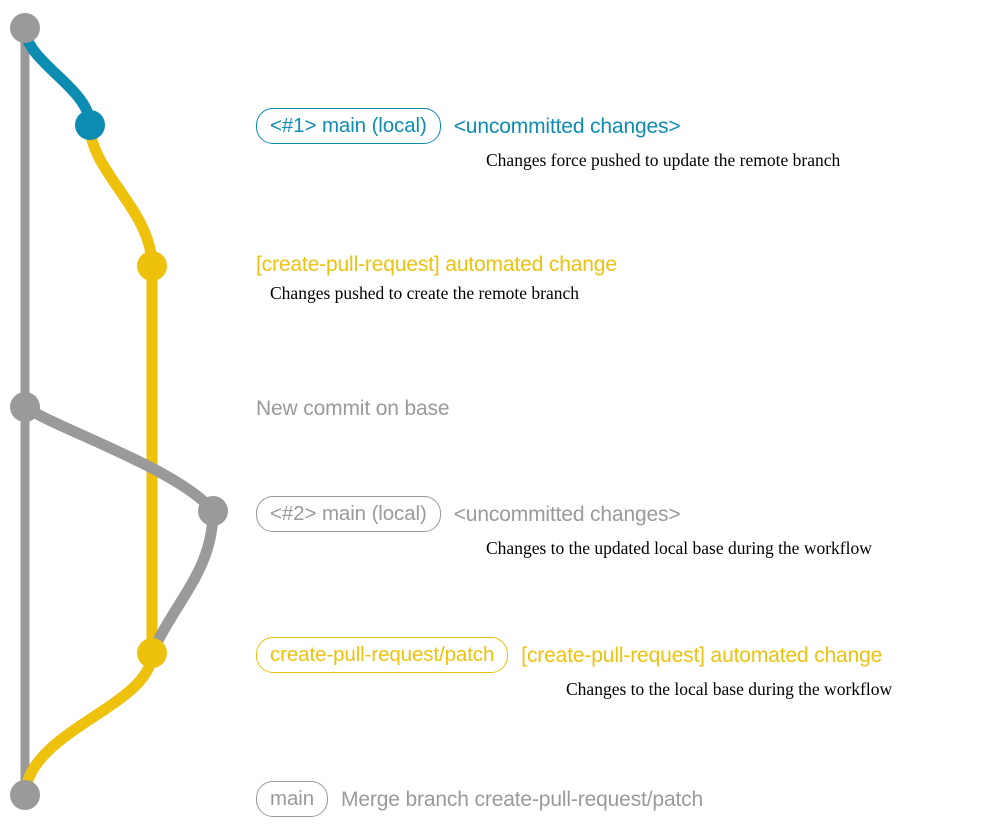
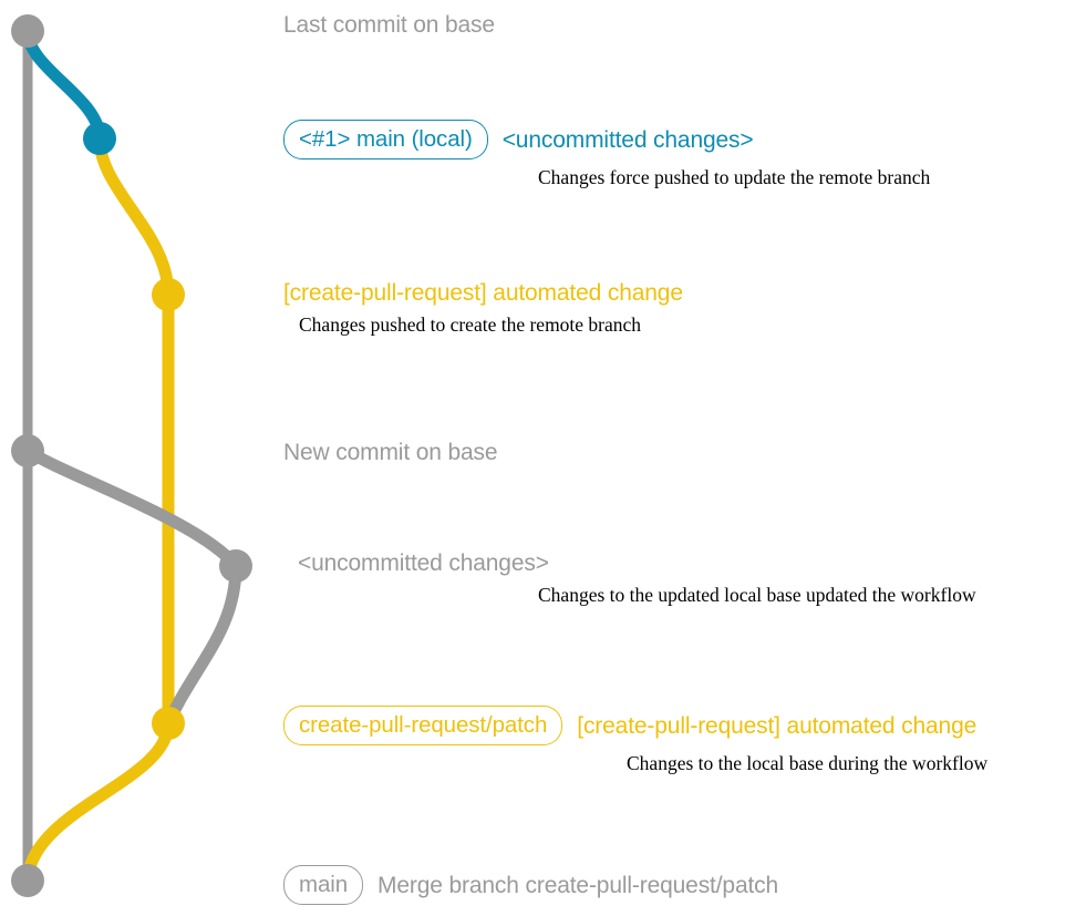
+ Last commit on base
  <#1> main (local)
  <uncommitted changes>
  Changes force pushed to update the remote branch
  [create-pull-request] automated change
  Changes pushed to create the remote branch
  New commit on base
- <#2> main (local)
  <uncommitted changes>
- Changes to the updated local base during the workflow
+ Changes to the updated local base updated the workflow
  create-pull-request/patch
  [create-pull-request] automated change
  Changes to the local base during the workflow
  main
  Merge branch create-pull-request/patch
